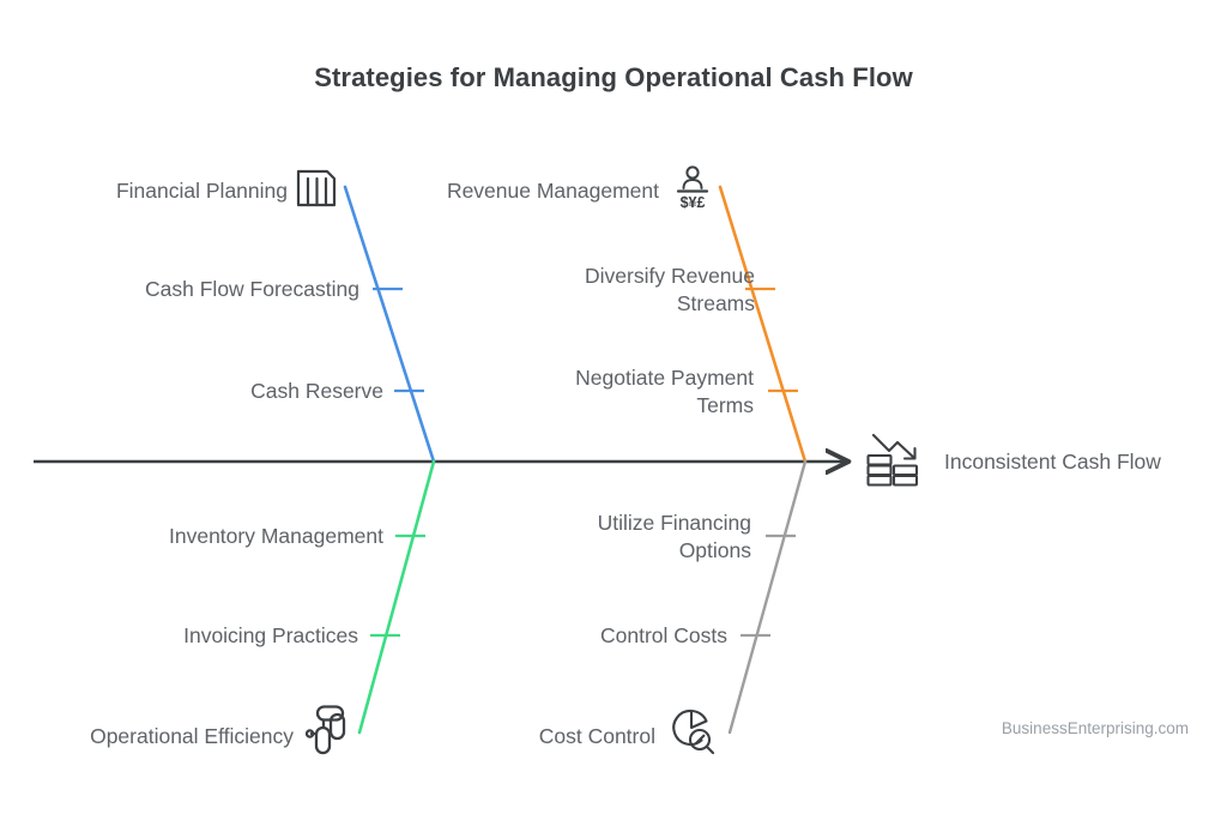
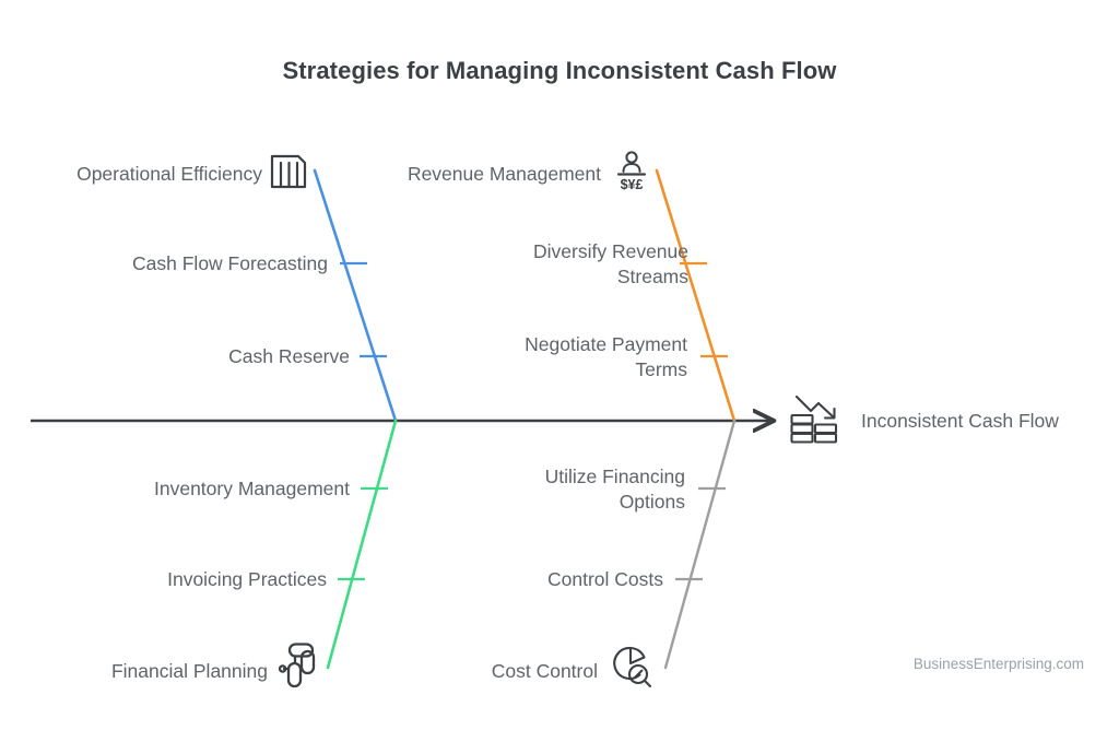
- Strategies for Managing Operational Cash Flow
+ Strategies for Managing Inconsistent Cash Flow
  $¥£
- Financial Planning
+ Operational Efficiency
  Cash Flow Forecasting
  Cash Reserve
  Revenue Management
  Diversify Revenue
  Streams
  Negotiate Payment
  Terms
  Inventory Management
  Invoicing Practices
- Operational Efficiency
+ Financial Planning
  Utilize Financing
  Options
  Control Costs
  Cost Control
  Inconsistent Cash Flow
  BusinessEnterprising.com
